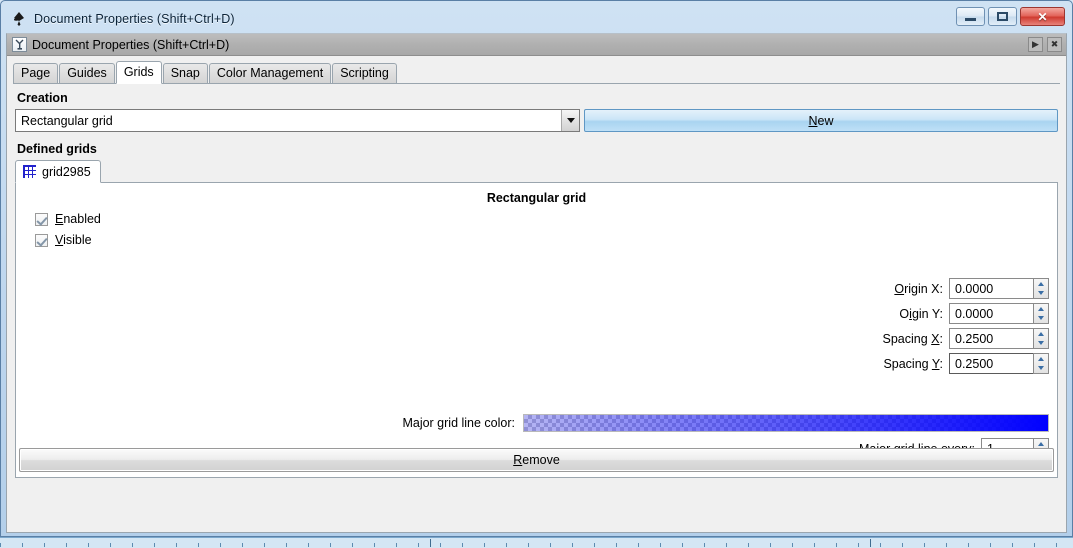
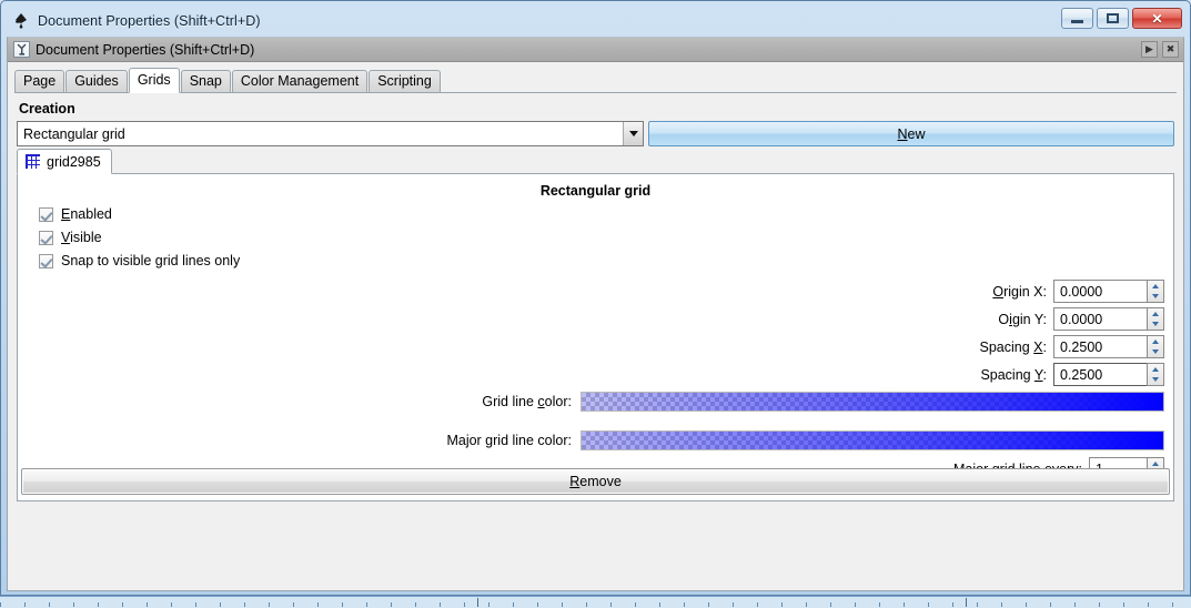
  Document Properties (Shift+Ctrl+D)
  ✕
  Document Properties (Shift+Ctrl+D)
  ▶
  ✖
  Page
  Guides
  Grids
  Snap
  Color Management
  Scripting
  Creation
  Rectangular grid
  New
- Defined grids
  grid2985
  Rectangular grid
  Enabled
  Visible
+ Snap to visible grid lines only
  Origin X:
  0.0000
  Oigin Y:
  0.0000
  Spacing X:
  0.2500
  Spacing Y:
  0.2500
+ Grid line color:
  Major grid line color:
  Remove
